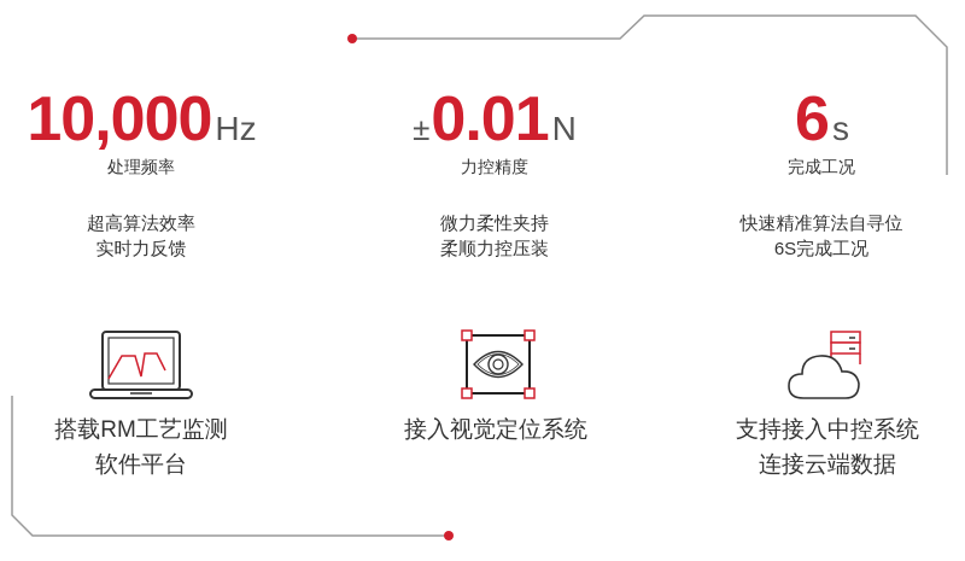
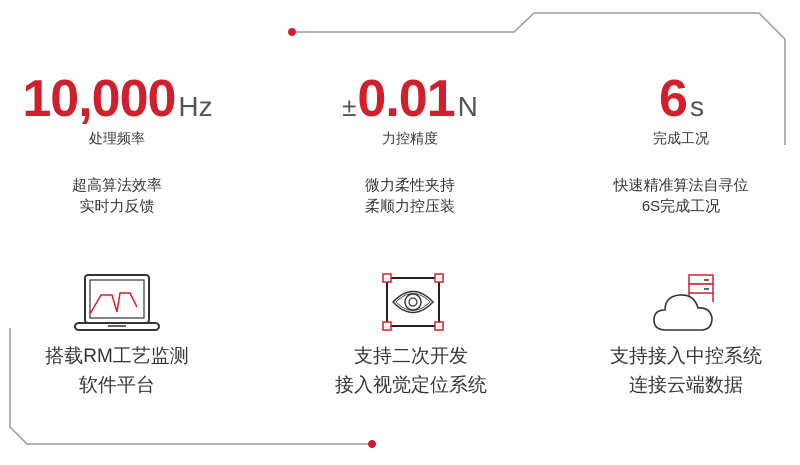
  10,000Hz
  处理频率
  超高算法效率
  实时力反馈
  ±0.01N
  力控精度
  微力柔性夹持
  柔顺力控压装
  6s
  完成工况
  快速精准算法自寻位
  6S完成工况
  搭载RM工艺监测
  软件平台
+ 支持二次开发
  接入视觉定位系统
  支持接入中控系统
  连接云端数据
